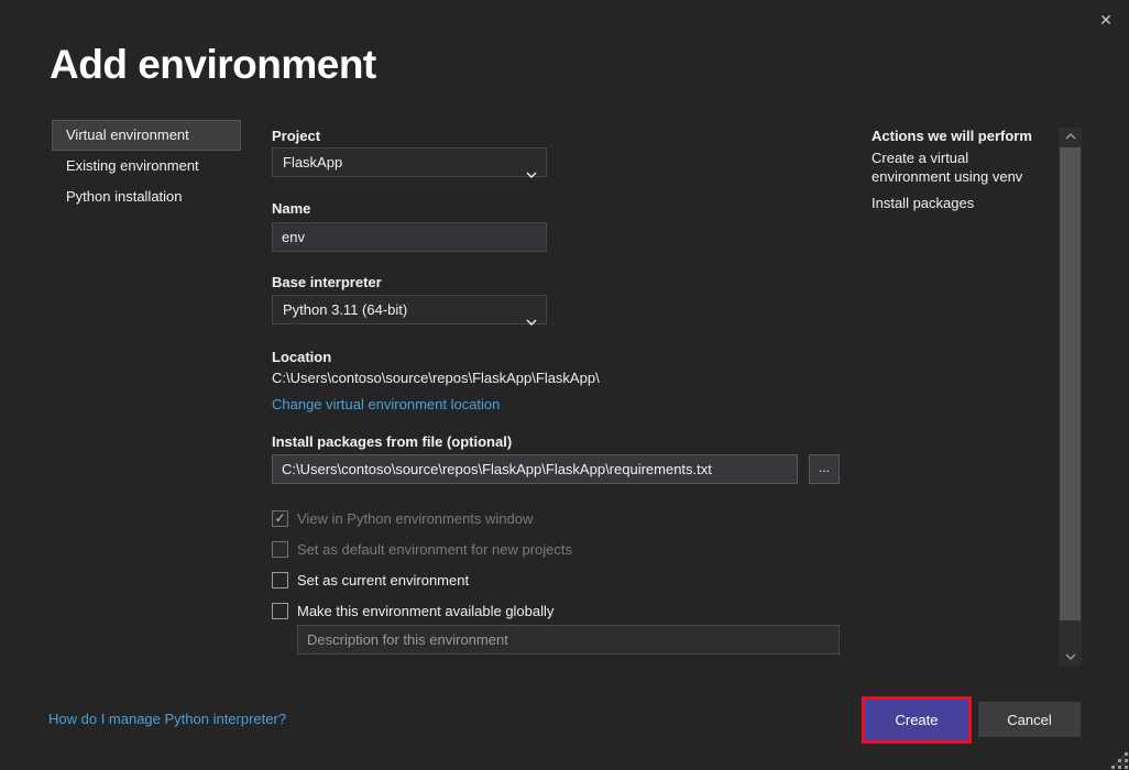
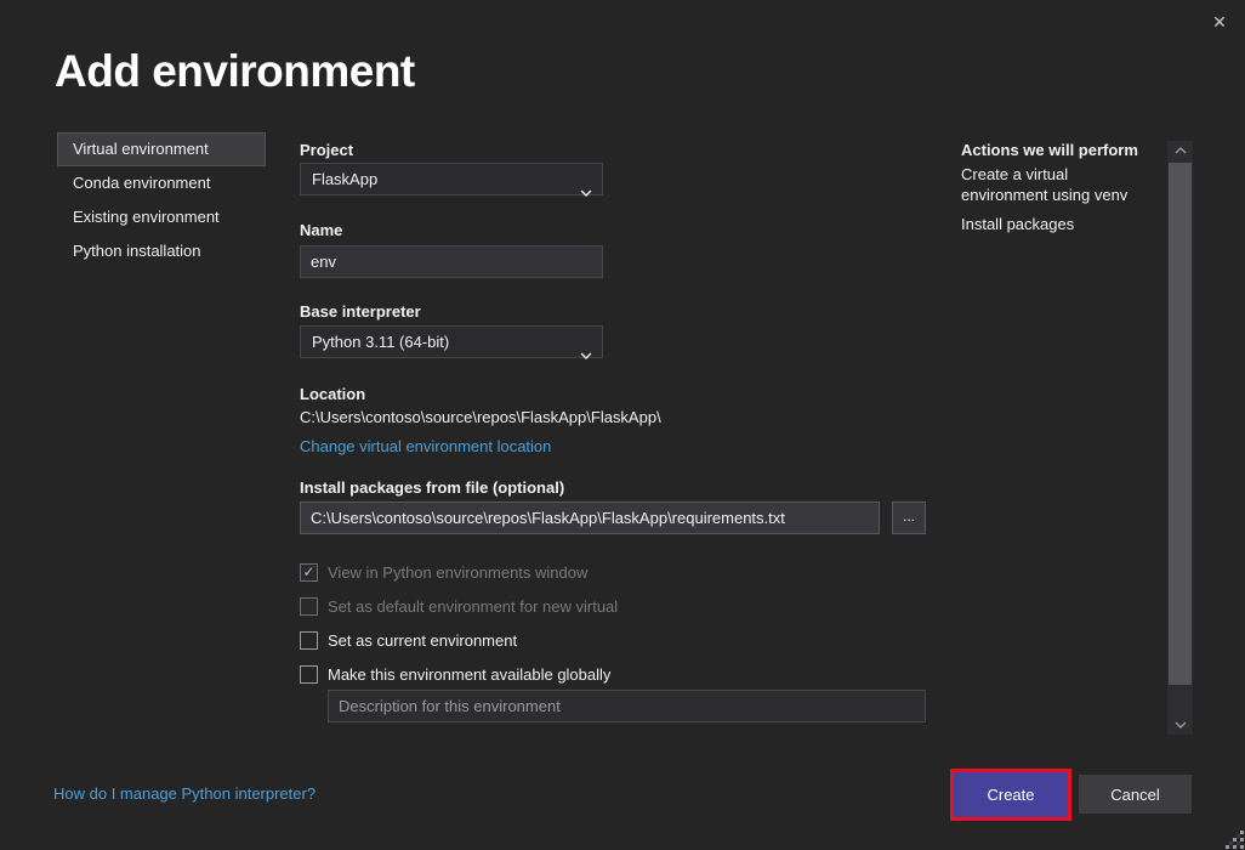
  ✕
  Add environment
  Virtual environment
+ Conda environment
  Existing environment
  Python installation
  Project
  FlaskApp
  Name
  env
  Base interpreter
  Python 3.11 (64-bit)
  Location
  C:\Users\contoso\source\repos\FlaskApp\FlaskApp\
  Change virtual environment location
  Install packages from file (optional)
  C:\Users\contoso\source\repos\FlaskApp\FlaskApp\requirements.txt
  ...
  ✓
  View in Python environments window
- Set as default environment for new projects
+ Set as default environment for new virtual
  Set as current environment
  Make this environment available globally
  Description for this environment
  Actions we will perform
  Create a virtual environment using venv
  Install packages
  How do I manage Python interpreter?
  Create
  Cancel
